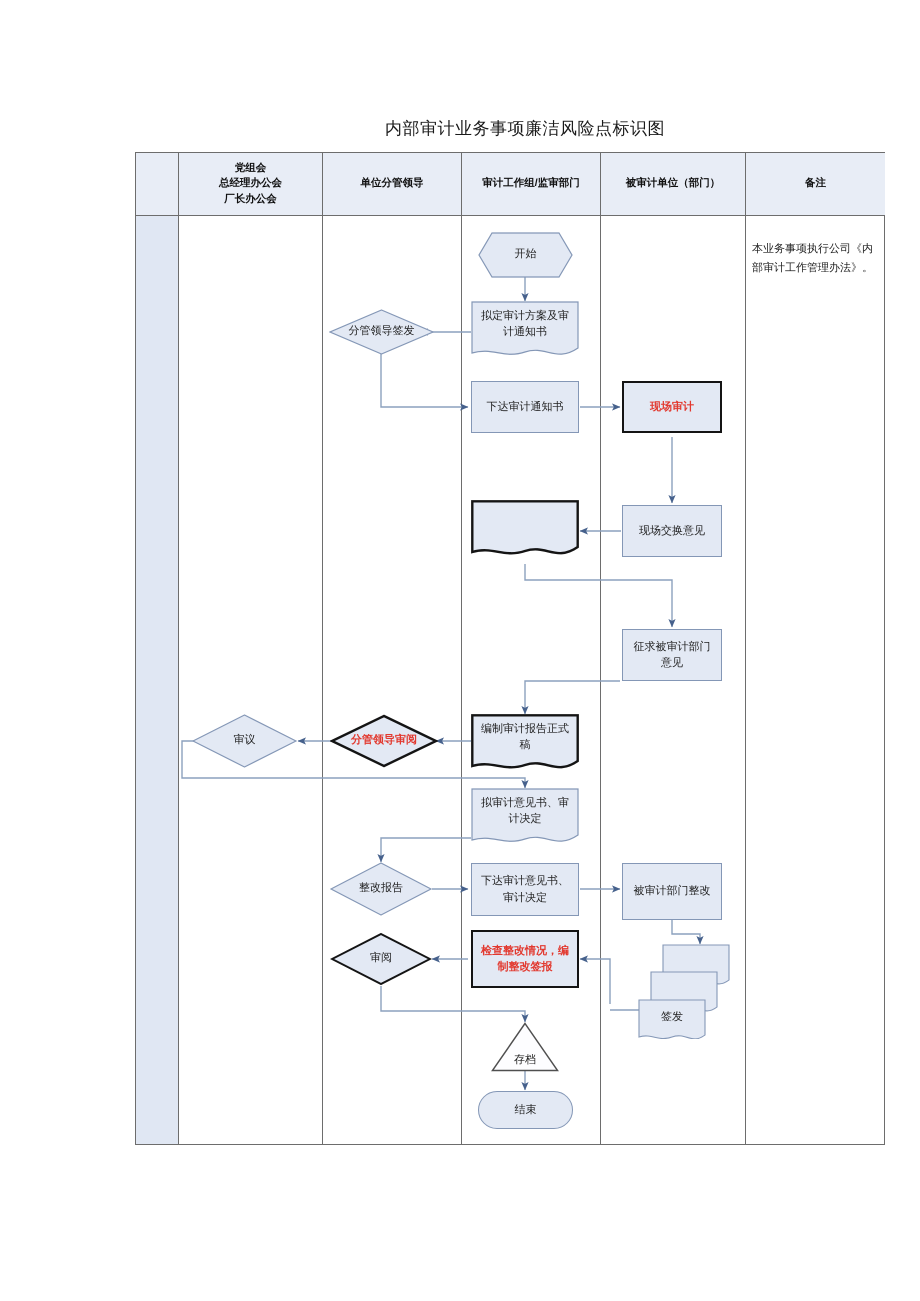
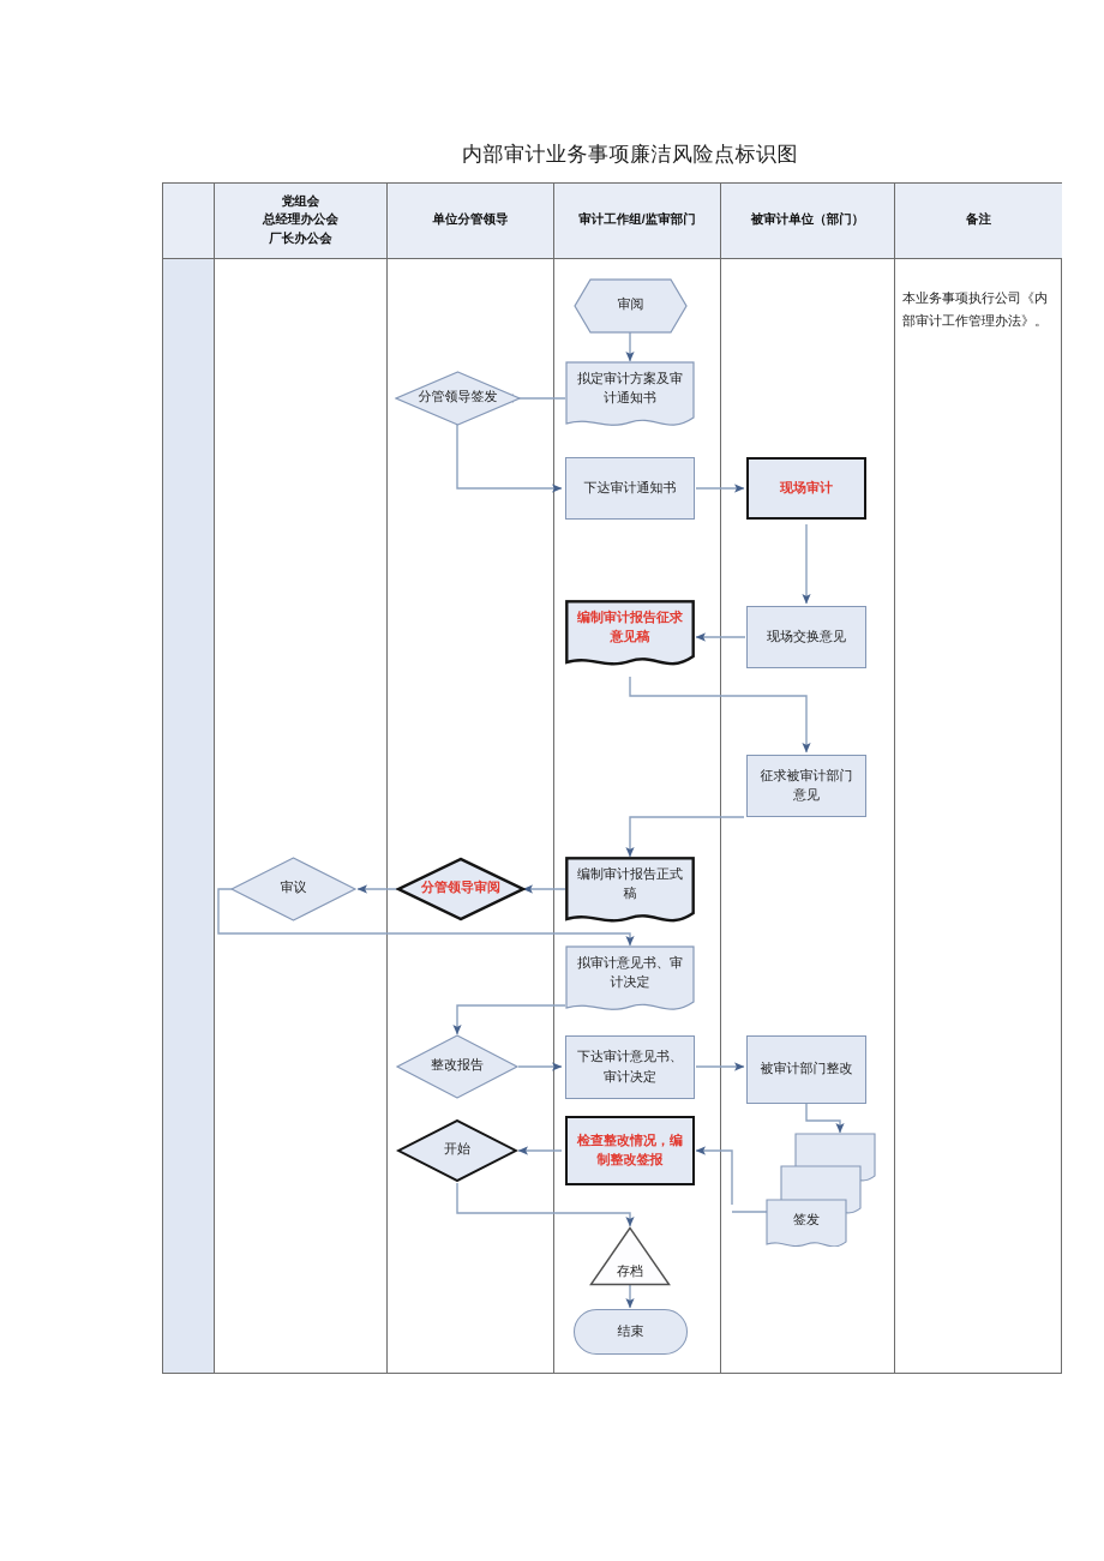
  内部审计业务事项廉洁风险点标识图
  党组会
  总经理办公会
  厂长办公会
  单位分管领导
  审计工作组/监审部门
  被审计单位（部门）
  备注
  本业务事项执行公司《内部审计工作管理办法》。
- 开始
+ 审阅
  拟定审计方案及审计通知书
  分管领导签发
  下达审计通知书
  现场审计
  现场交换意见
+ 编制审计报告征求意见稿
  征求被审计部门意见
  编制审计报告正式稿
  分管领导审阅
  审议
  拟审计意见书、审计决定
  整改报告
  下达审计意见书、审计决定
  被审计部门整改
  签发
  检查整改情况，编制整改签报
- 审阅
+ 开始
  存档
  结束
